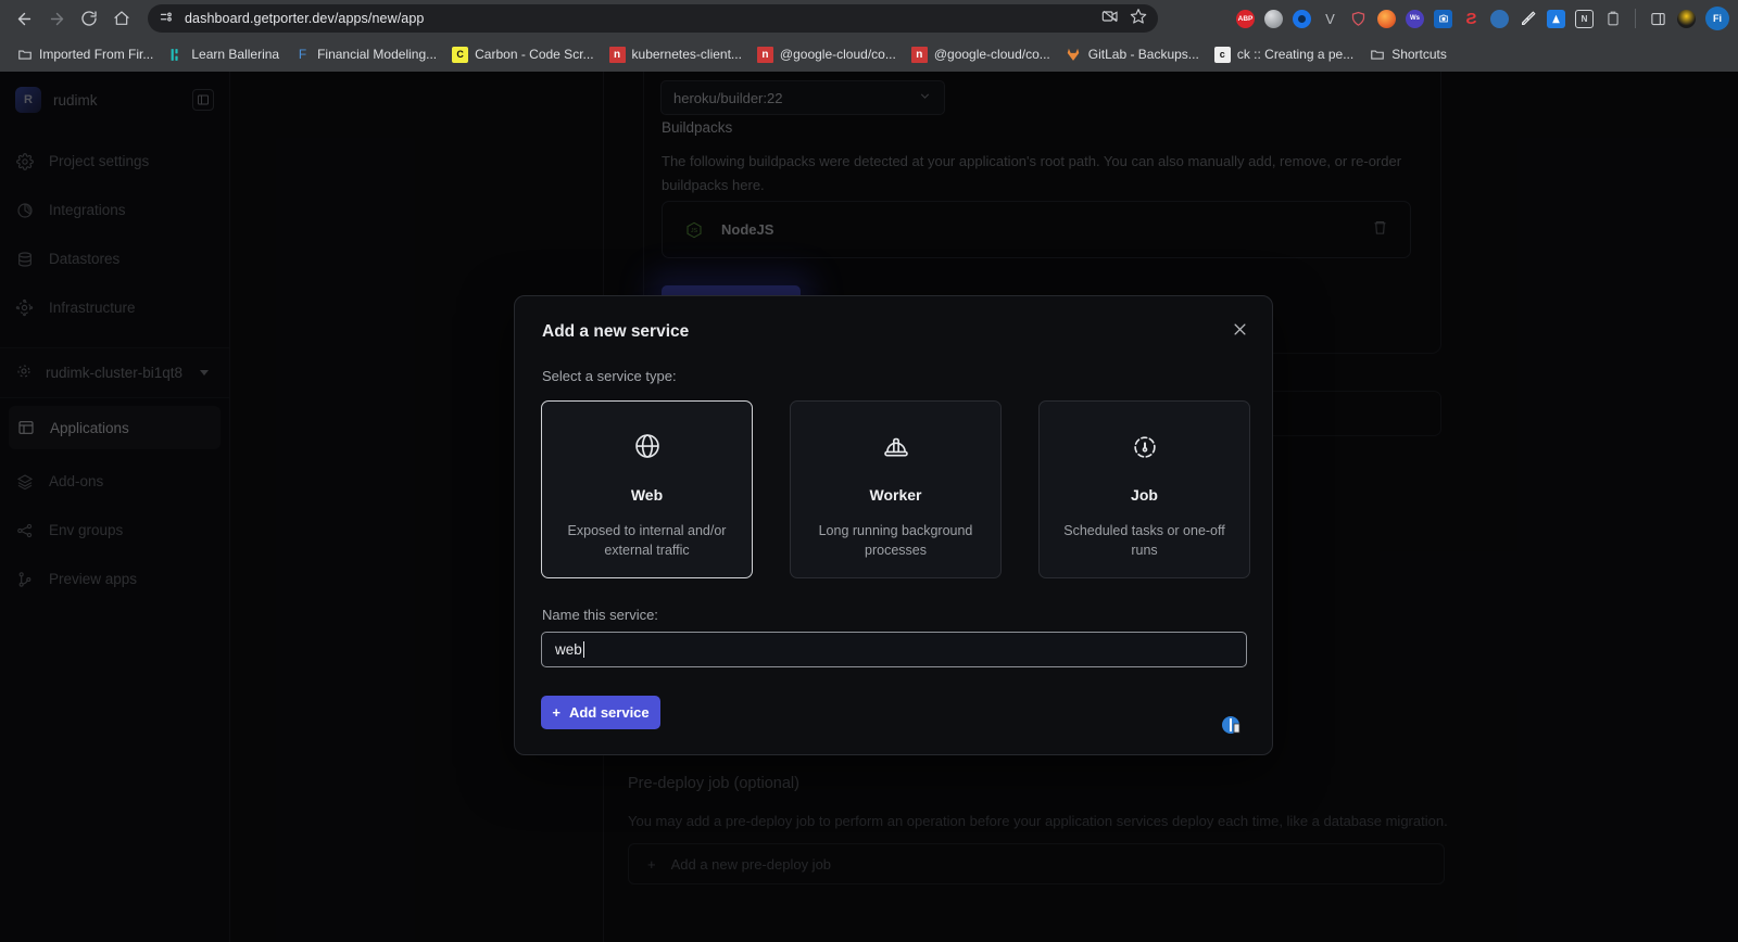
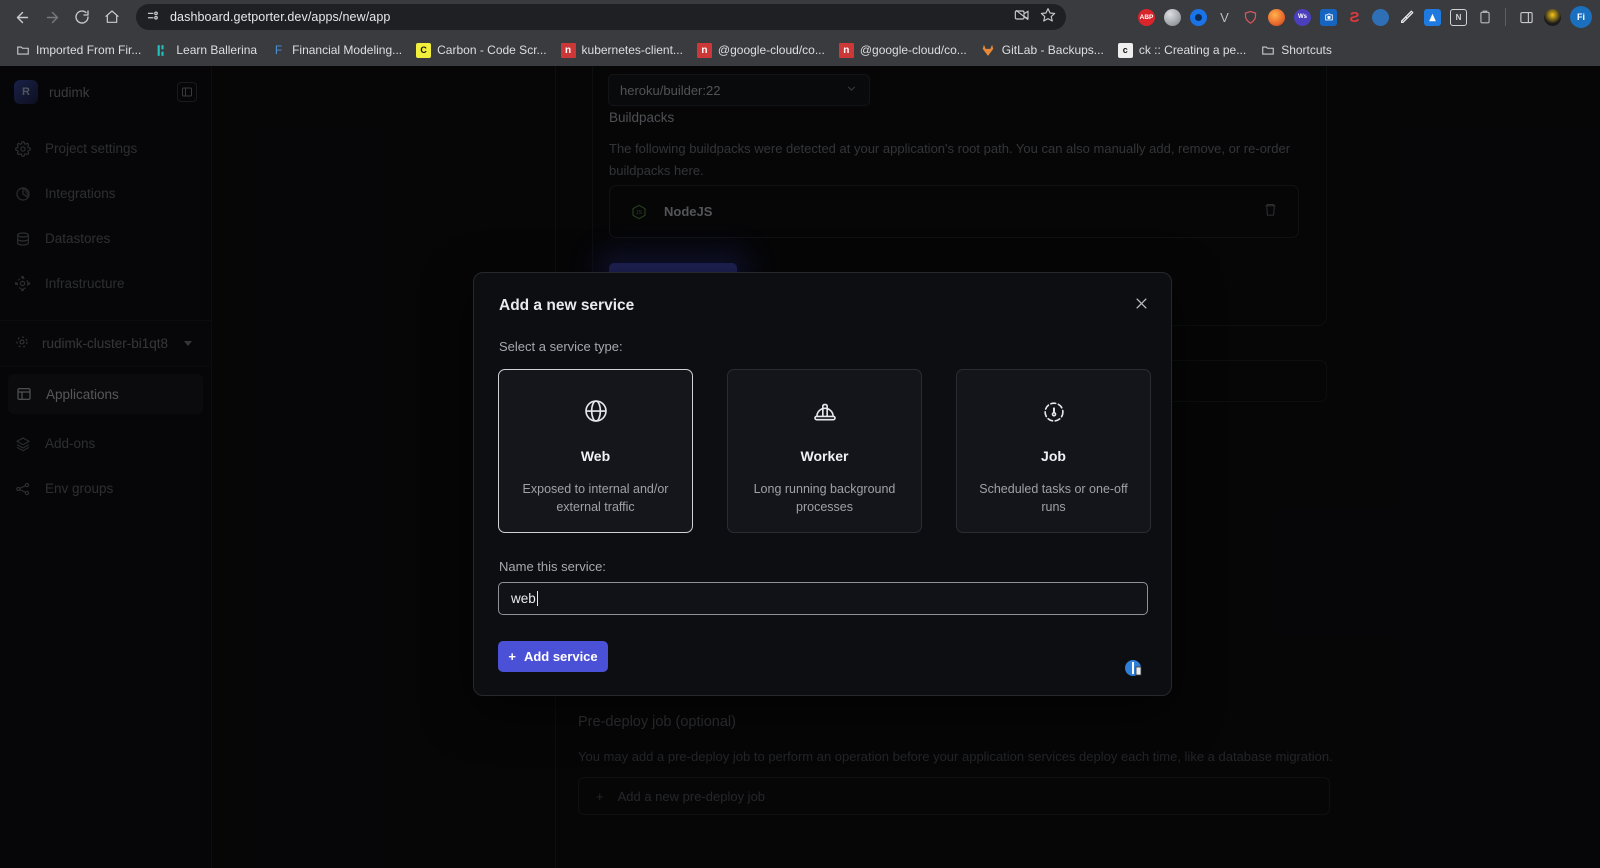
  dashboard.getporter.dev/apps/new/app
  V
  Ƨ
  N
  Fi
  Imported From Fir...
  Learn Ballerina
  F
  Financial Modeling...
  C
  Carbon - Code Scr...
  n
  kubernetes-client...
  n
  @google-cloud/co...
  n
  @google-cloud/co...
  GitLab - Backups...
  c
  ck :: Creating a pe...
  Shortcuts
  R
  rudimk
  Project settings
  Integrations
  Datastores
  Infrastructure
  rudimk-cluster-bi1qt8
  Applications
  Add-ons
  Env groups
- Preview apps
  heroku/builder:22
  Buildpacks
  The following buildpacks were detected at your application's root path. You can also manually add, remove, or re-order buildpacks here.
  NodeJS
  Pre-deploy job (optional)
  You may add a pre-deploy job to perform an operation before your application services deploy each time, like a database migration.
  +
  Add a new pre-deploy job
  Add a new service
  Select a service type:
  Web
  Exposed to internal and/or external traffic
  Worker
  Long running background processes
  Job
  Scheduled tasks or one-off runs
  Name this service:
  web
  +
  Add service
